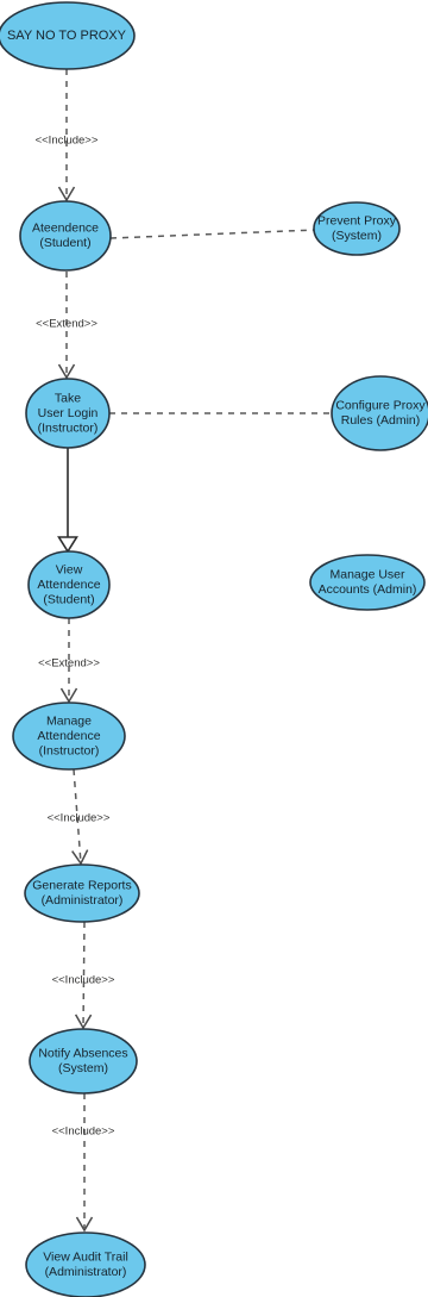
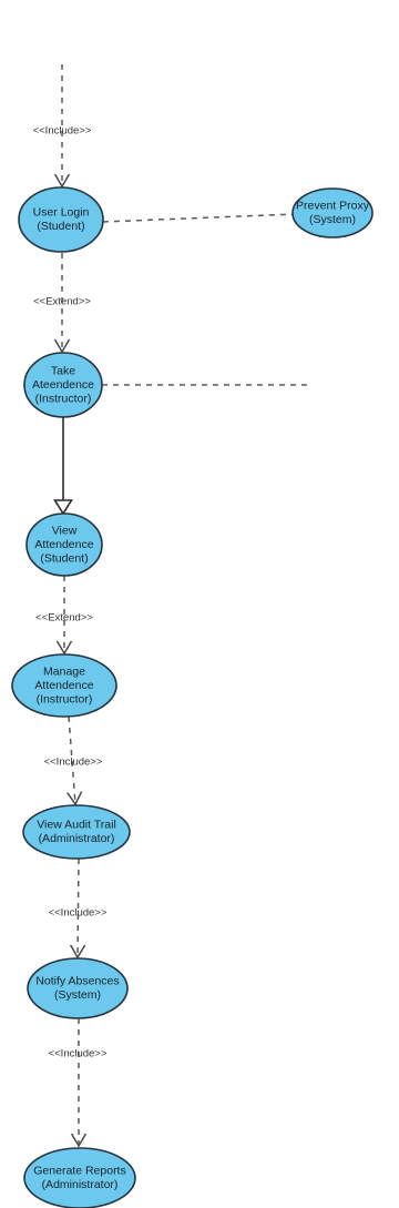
  <<Include>>
  <<Extend>>
  <<Extend>>
  <<Include>>
  <<Include>>
  <<Include>>
- SAY NO TO PROXY
- Ateendence
+ User Login
  (Student)
  Prevent Proxy
  (System)
  Take
- User Login
+ Ateendence
  (Instructor)
- Configure Proxy
- Rules (Admin)
  View
  Attendence
  (Student)
- Manage User
- Accounts (Admin)
  Manage
  Attendence
  (Instructor)
- Generate Reports
+ View Audit Trail
  (Administrator)
  Notify Absences
  (System)
- View Audit Trail
+ Generate Reports
  (Administrator)
